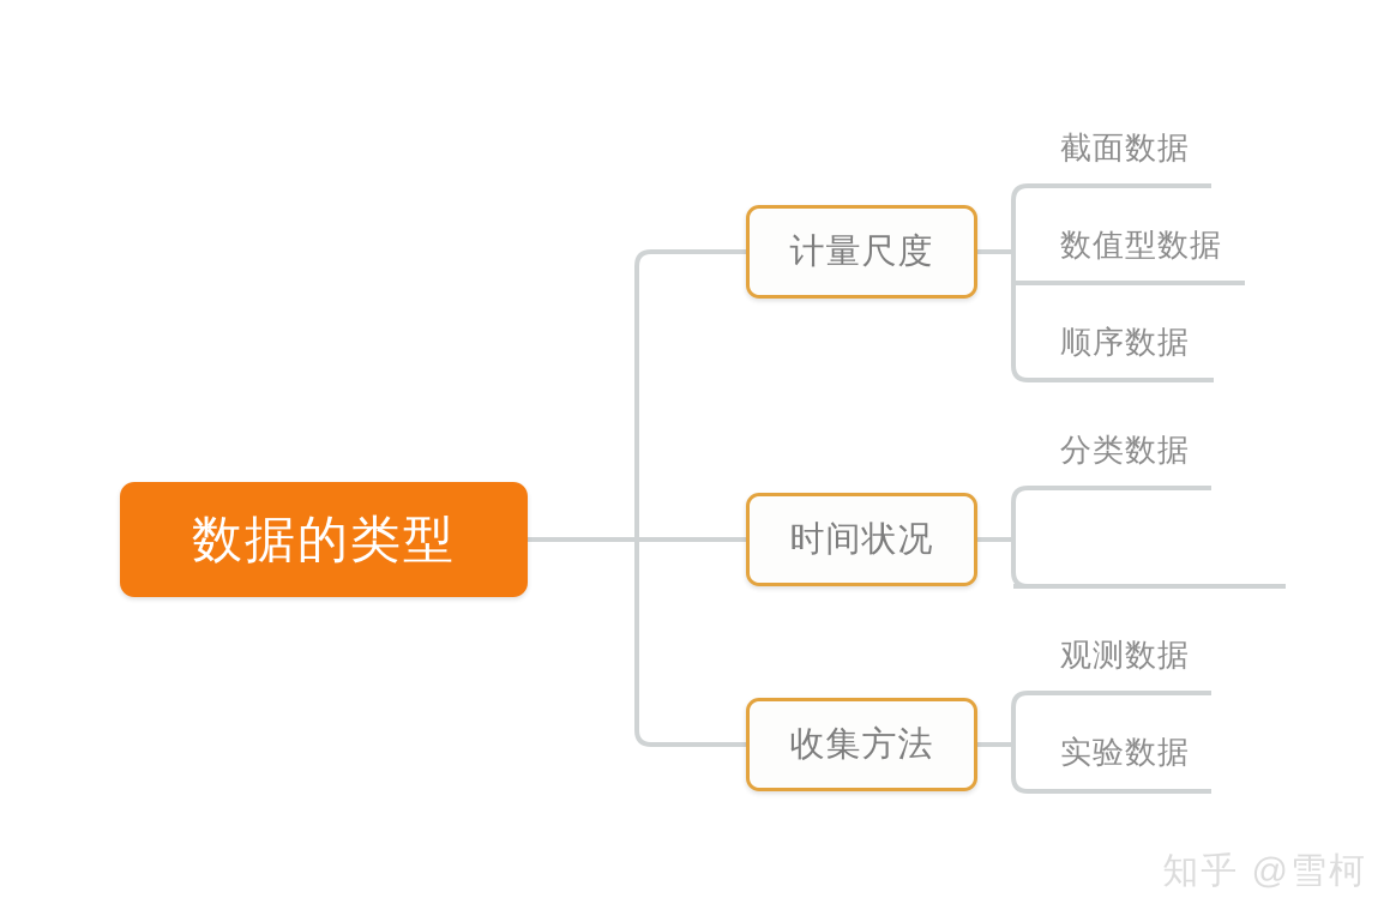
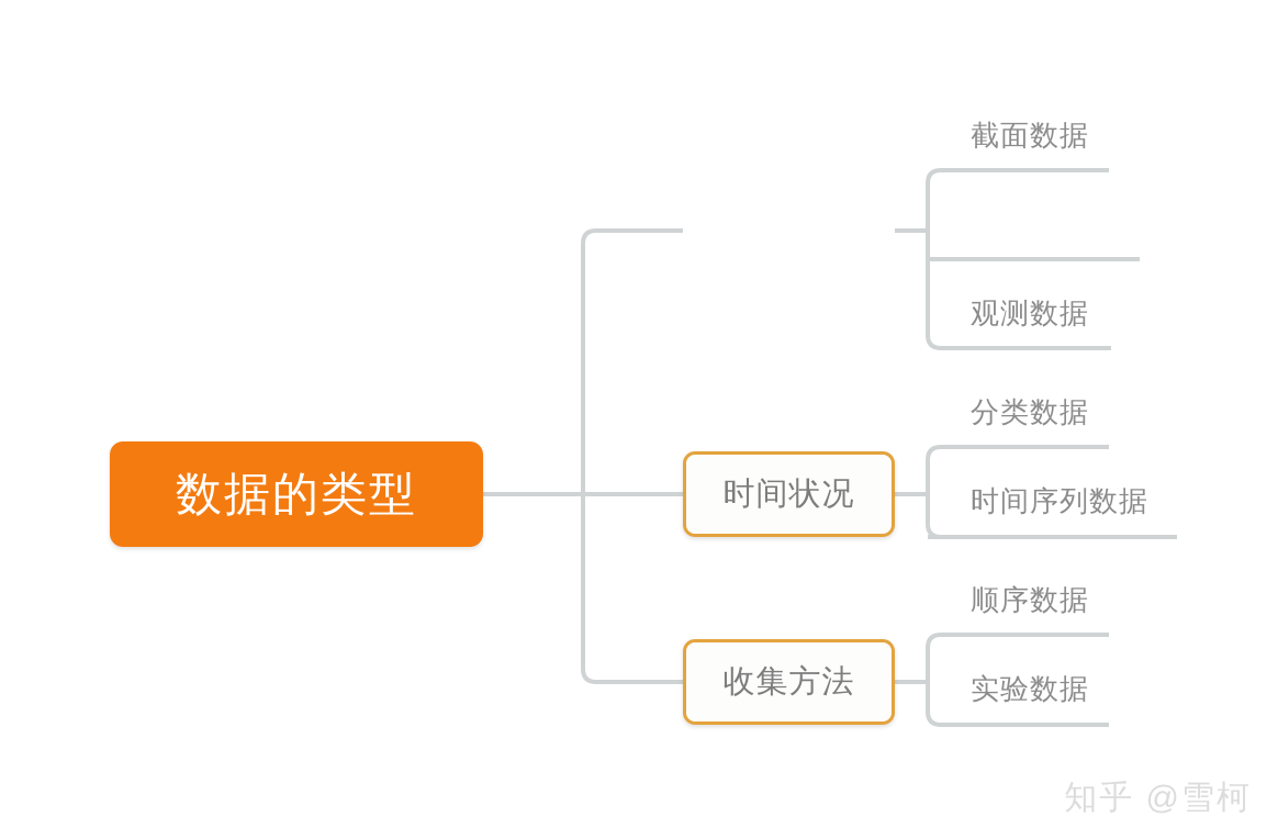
  数据的类型
- 计量尺度
  时间状况
  收集方法
  截面数据
- 数值型数据
- 顺序数据
+ 观测数据
  分类数据
+ 时间序列数据
- 观测数据
+ 顺序数据
  实验数据
  知乎 @雪柯
